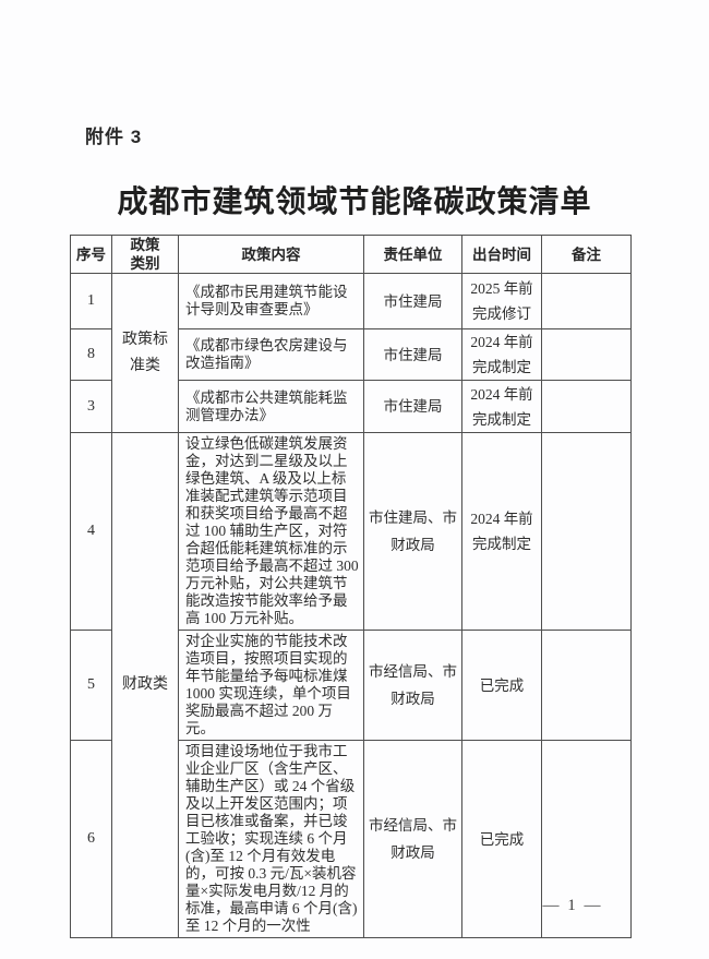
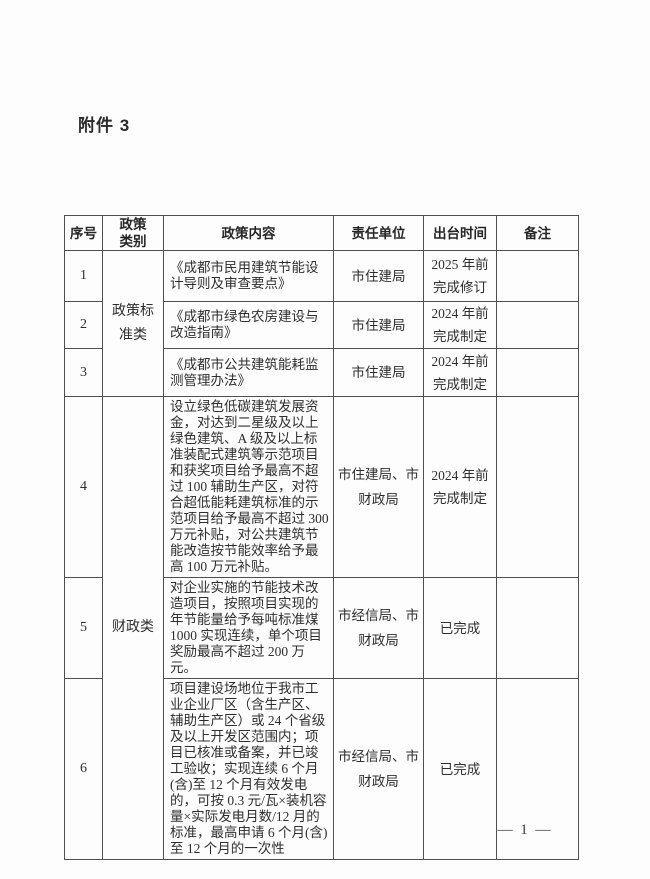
  附件 3
- 成都市建筑领域节能降碳政策清单
  序号	政策 类别	政策内容	责任单位	出台时间	备注
  1	政策标 准类	《成都市民用建筑节能设计导则及审查要点》	市住建局	2025 年前 完成修订
- 8	《成都市绿色农房建设与改造指南》	市住建局	2024 年前 完成制定
+ 2	《成都市绿色农房建设与改造指南》	市住建局	2024 年前 完成制定
  3	《成都市公共建筑能耗监测管理办法》	市住建局	2024 年前 完成制定
  4	财政类	设立绿色低碳建筑发展资金，对达到二星级及以上绿色建筑、A 级及以上标准装配式建筑等示范项目和获奖项目给予最高不超过 100 辅助生产区，对符合超低能耗建筑标准的示范项目给予最高不超过 300 万元补贴，对公共建筑节能改造按节能效率给予最高 100 万元补贴。	市住建局、市 财政局	2024 年前 完成制定
  5	对企业实施的节能技术改造项目，按照项目实现的年节能量给予每吨标准煤 1000 实现连续，单个项目奖励最高不超过 200 万元。	市经信局、市 财政局	已完成
  6	项目建设场地位于我市工业企业厂区（含生产区、辅助生产区）或 24 个省级及以上开发区范围内；项目已核准或备案，并已竣工验收；实现连续 6 个月(含)至 12 个月有效发电的，可按 0.3 元/瓦×装机容量×实际发电月数/12 月的标准，最高申请 6 个月(含)至 12 个月的一次性	市经信局、市 财政局	已完成
  — 1 —
